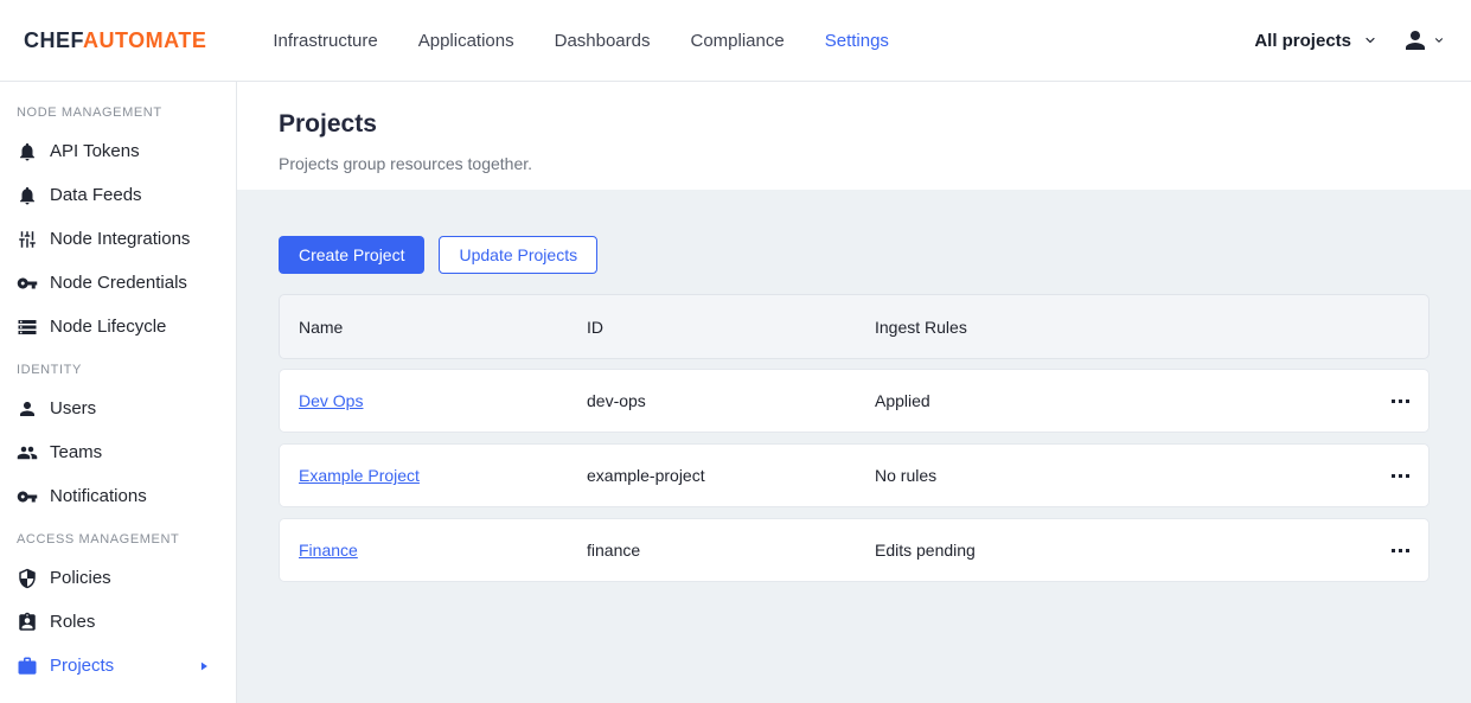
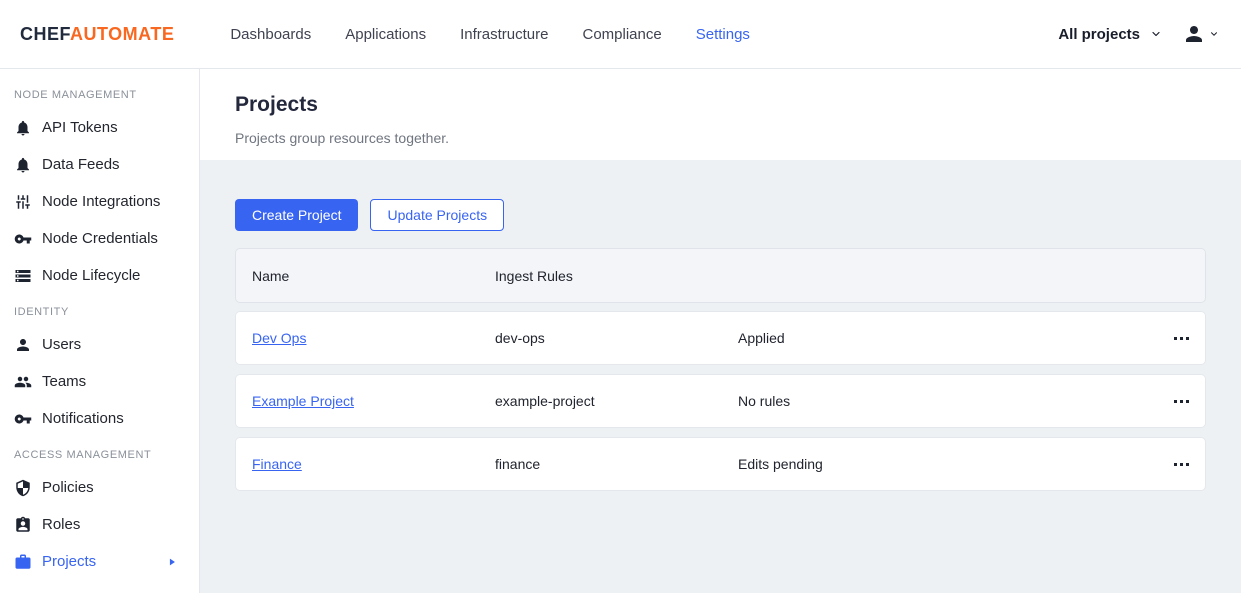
  CHEFAUTOMATE
- Infrastructure
+ Dashboards
  Applications
- Dashboards
+ Infrastructure
  Compliance
  Settings
  All projects
  NODE MANAGEMENT
  API Tokens
  Data Feeds
  Node Integrations
  Node Credentials
  Node Lifecycle
  IDENTITY
  Users
  Teams
  Notifications
  ACCESS MANAGEMENT
  Policies
  Roles
  Projects
  Projects
  Projects group resources together.
  Create Project
  Update Projects
  Name
- ID
  Ingest Rules
  Dev Ops
  dev-ops
  Applied
  Example Project
  example-project
  No rules
  Finance
  finance
  Edits pending
